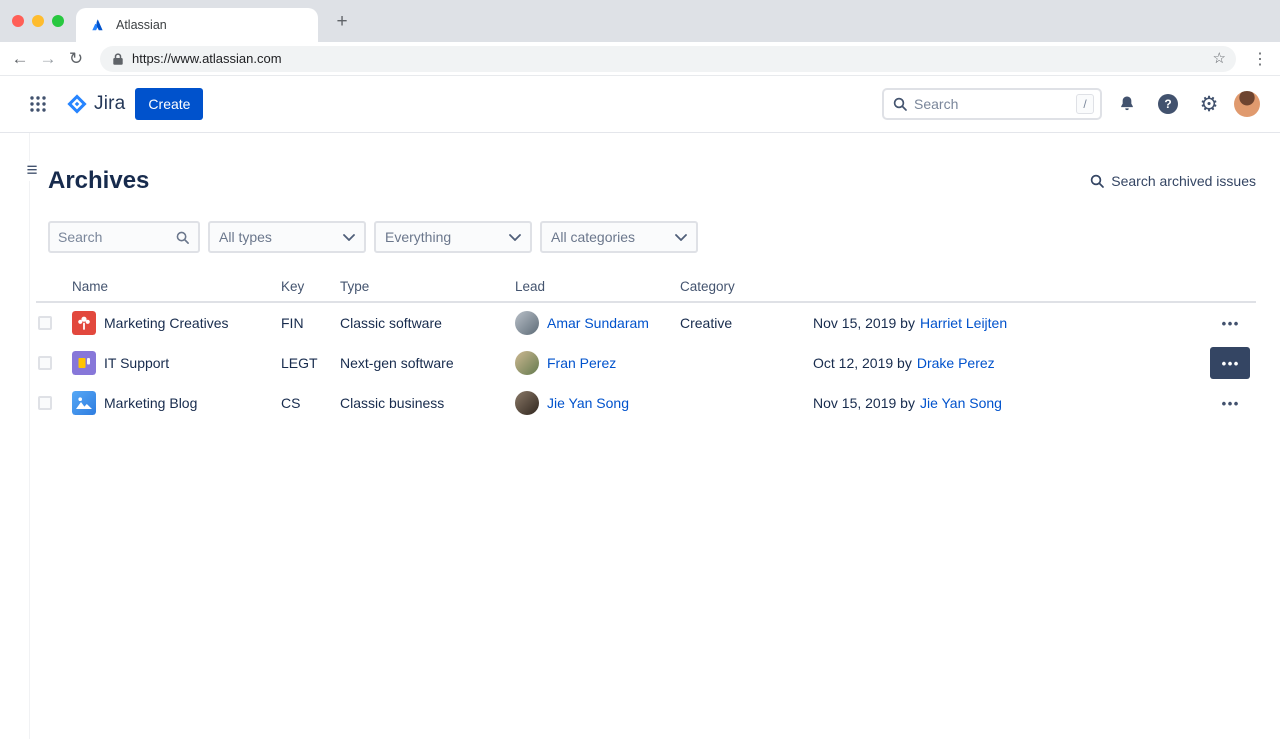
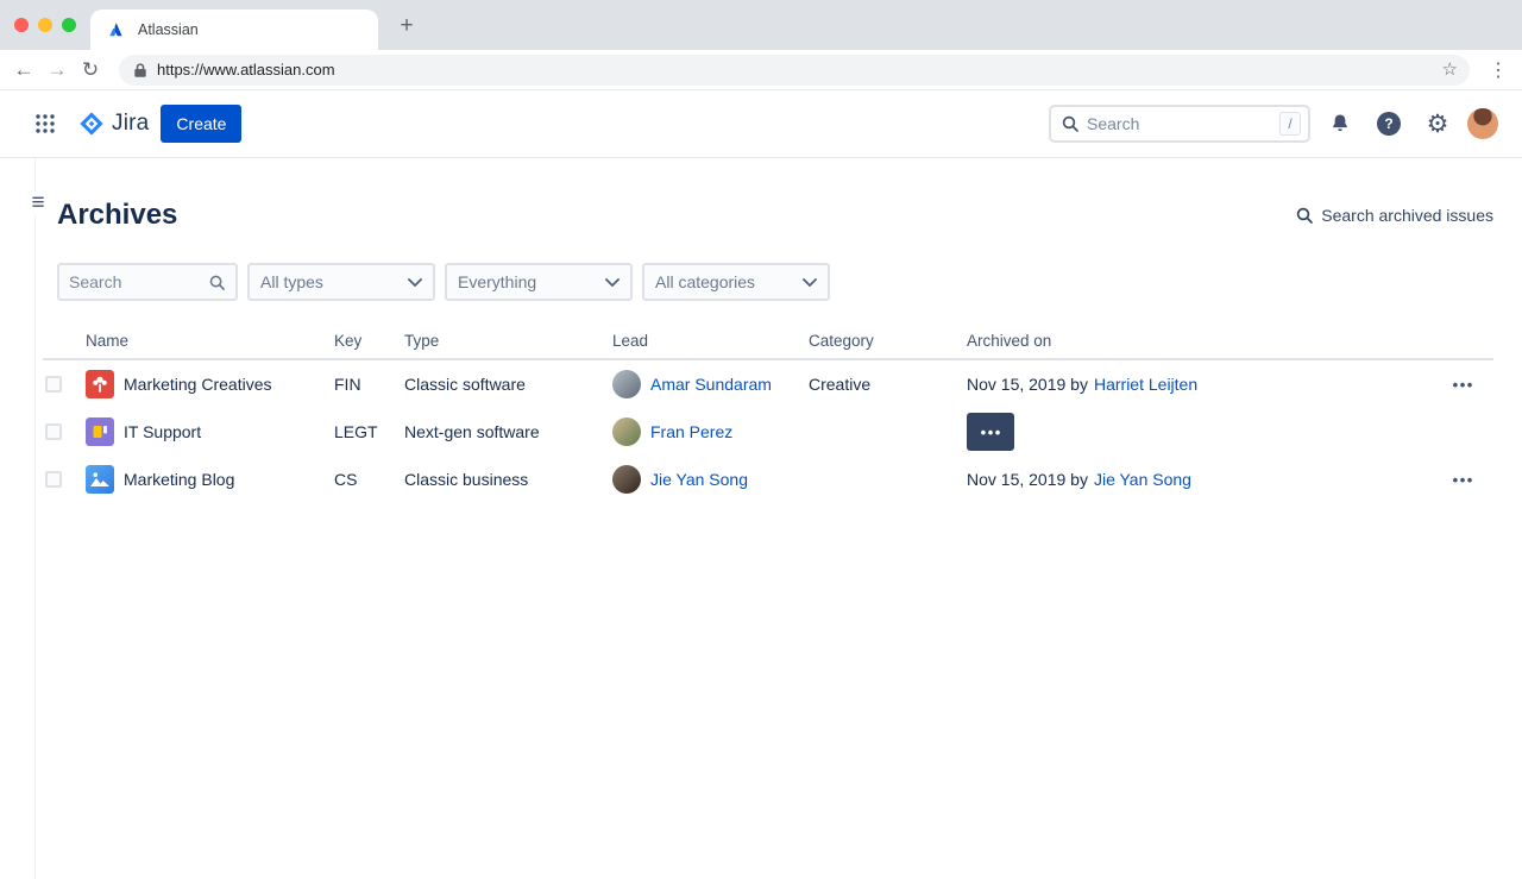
  Atlassian
  +
  ←
  →
  ↻
  https://www.atlassian.com
  ☆
  ⋮
  Jira
  Create
  Search
  /
  ?
  ⚙
  ≡
  Archives
  Search archived issues
  Search
  All types
  Everything
  All categories
  Name
  Key
  Type
  Lead
  Category
+ Archived on
  Marketing Creatives
  FIN
  Classic software
  Amar Sundaram
  Creative
  Nov 15, 2019 by
  Harriet Leijten
  •••
  IT Support
  LEGT
  Next-gen software
  Fran Perez
- Oct 12, 2019 by
- Drake Perez
  •••
  Marketing Blog
  CS
  Classic business
  Jie Yan Song
  Nov 15, 2019 by
  Jie Yan Song
  •••
